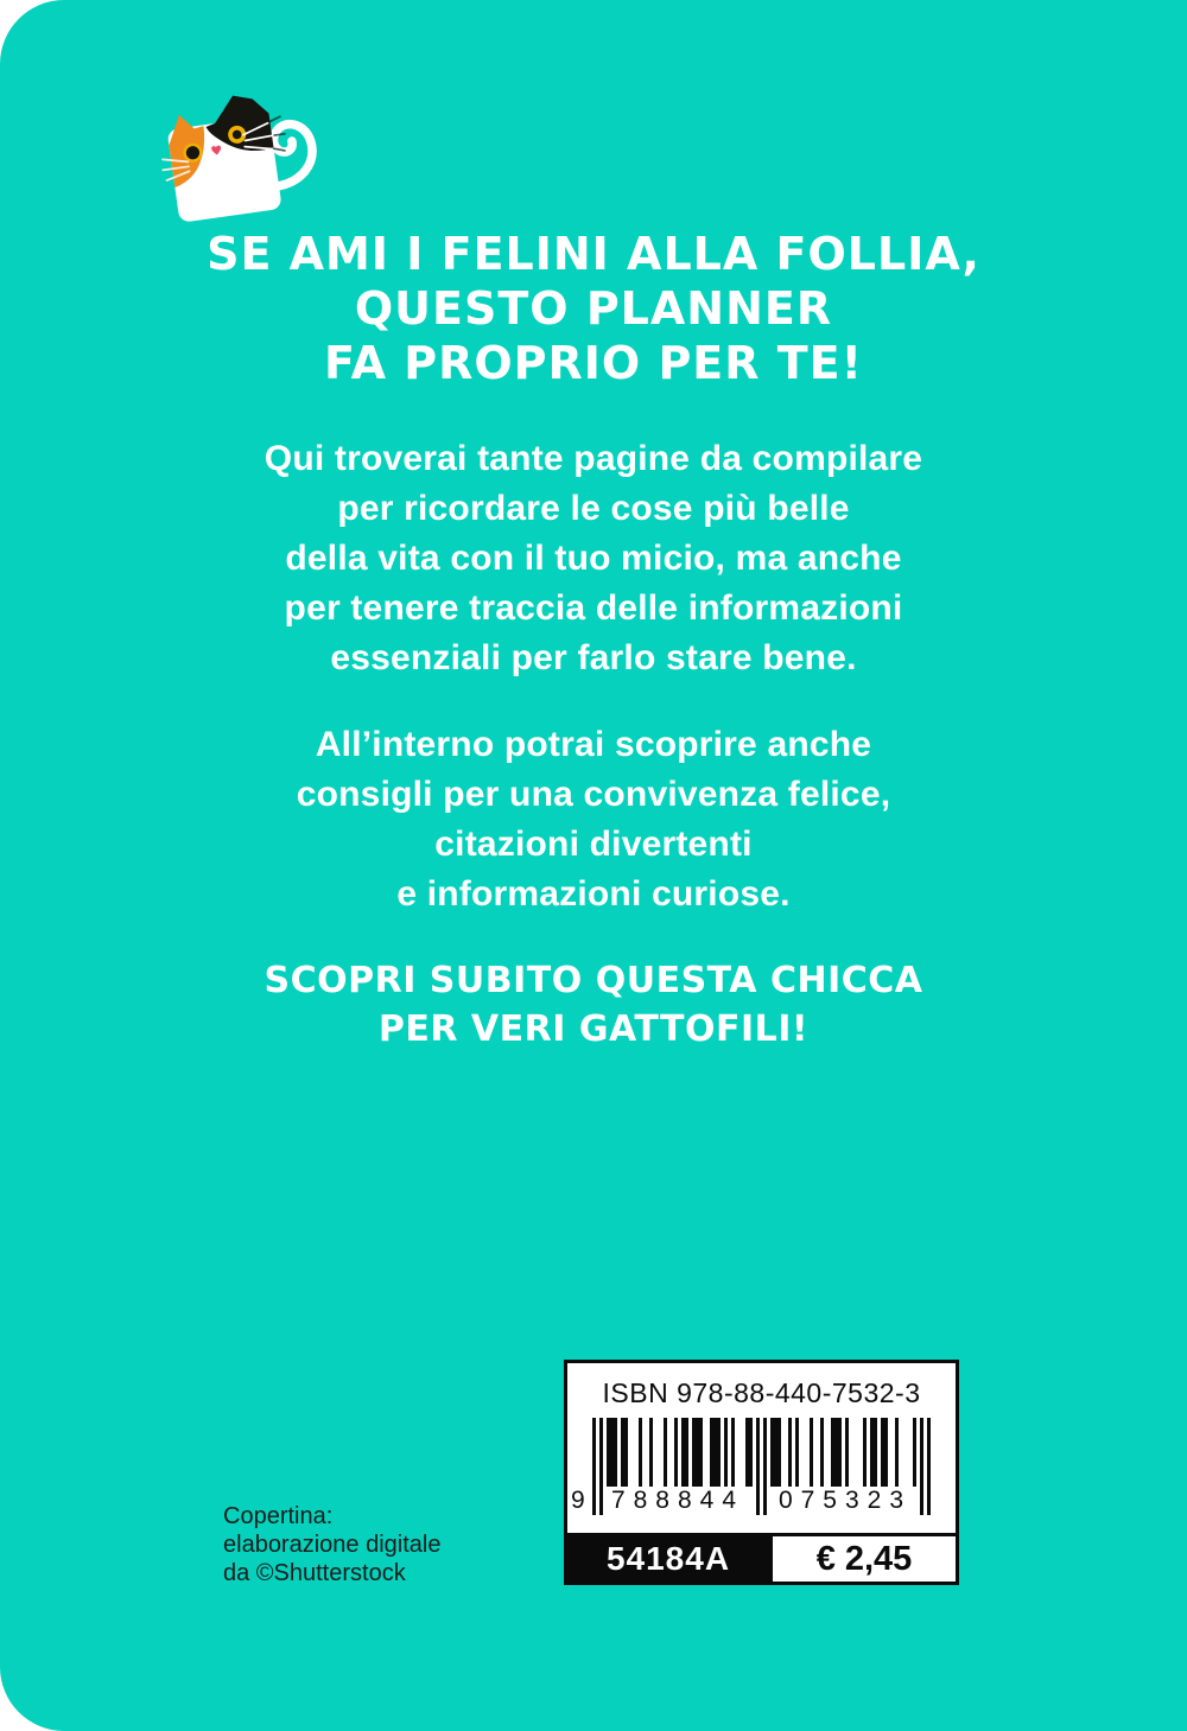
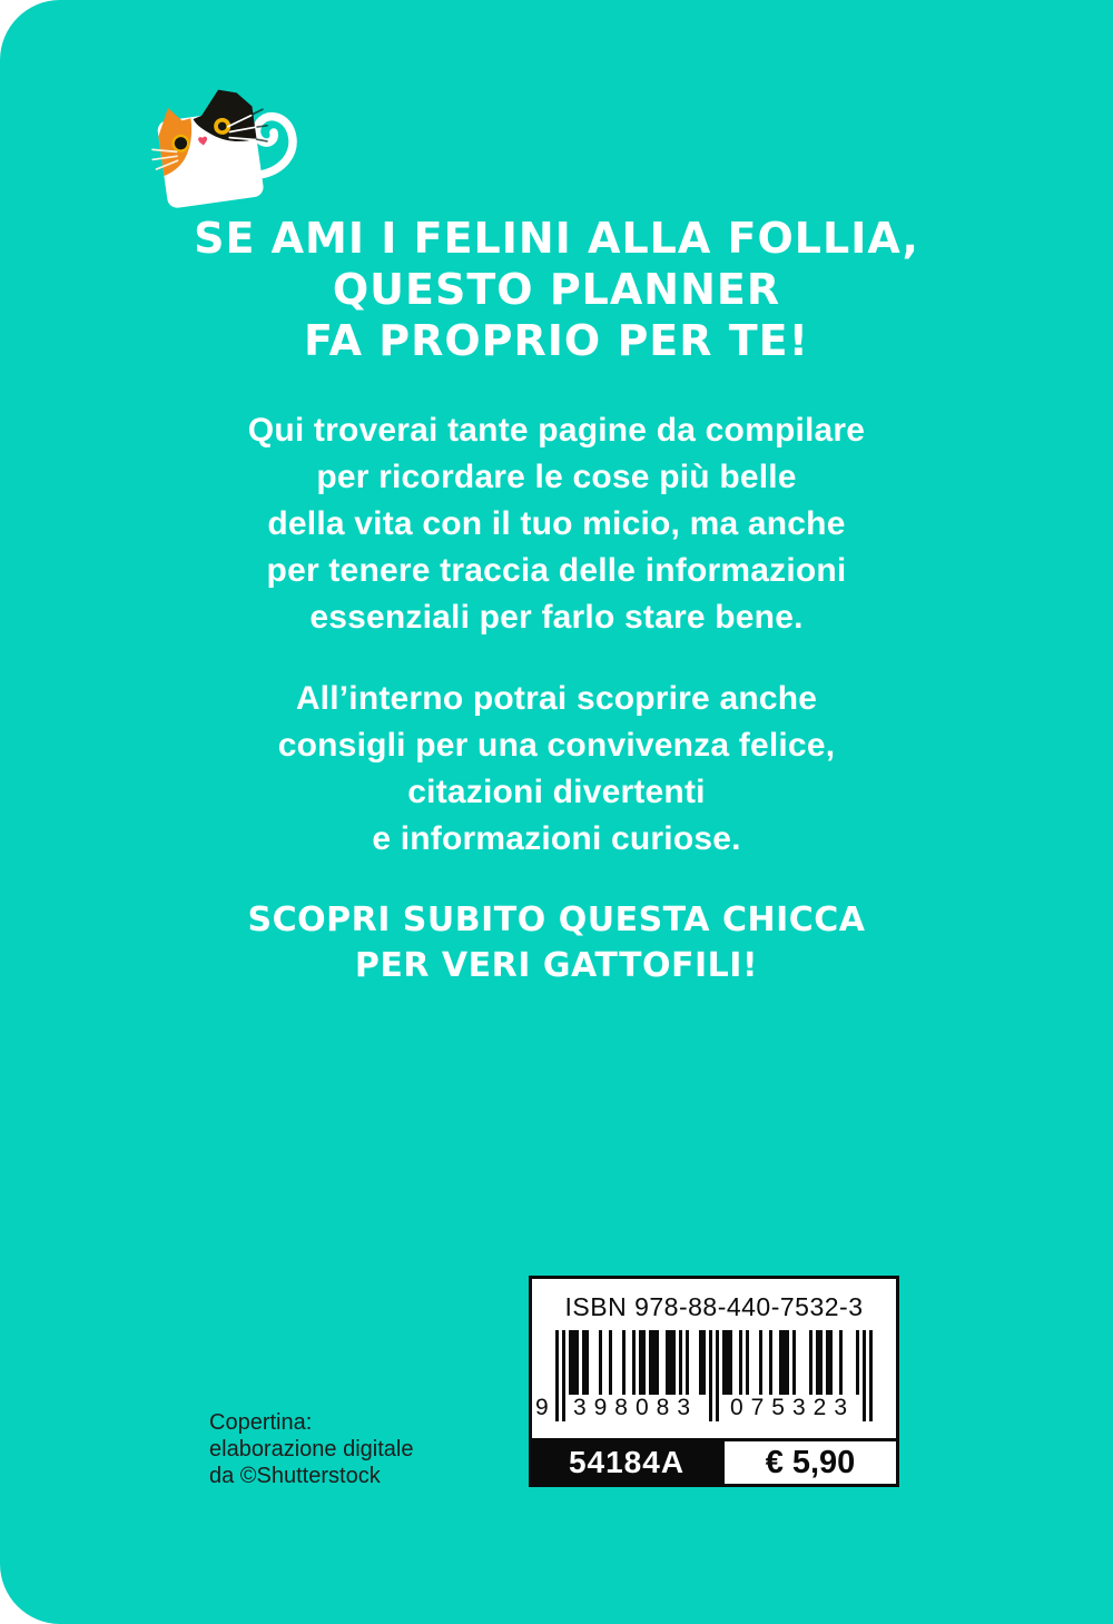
  SE AMI I FELINI ALLA FOLLIA,
  QUESTO PLANNER
  FA PROPRIO PER TE!
  Qui troverai tante pagine da compilare
  per ricordare le cose più belle
  della vita con il tuo micio, ma anche
  per tenere traccia delle informazioni
  essenziali per farlo stare bene.
  All’interno potrai scoprire anche
  consigli per una convivenza felice,
  citazioni divertenti
  e informazioni curiose.
  SCOPRI SUBITO QUESTA CHICCA
  PER VERI GATTOFILI!
  Copertina:
  elaborazione digitale
  da ©Shutterstock
  ISBN 978-88-440-7532-3
  9
- 788844
+ 398083
  075323
  54184A
- € 2,45
+ € 5,90
